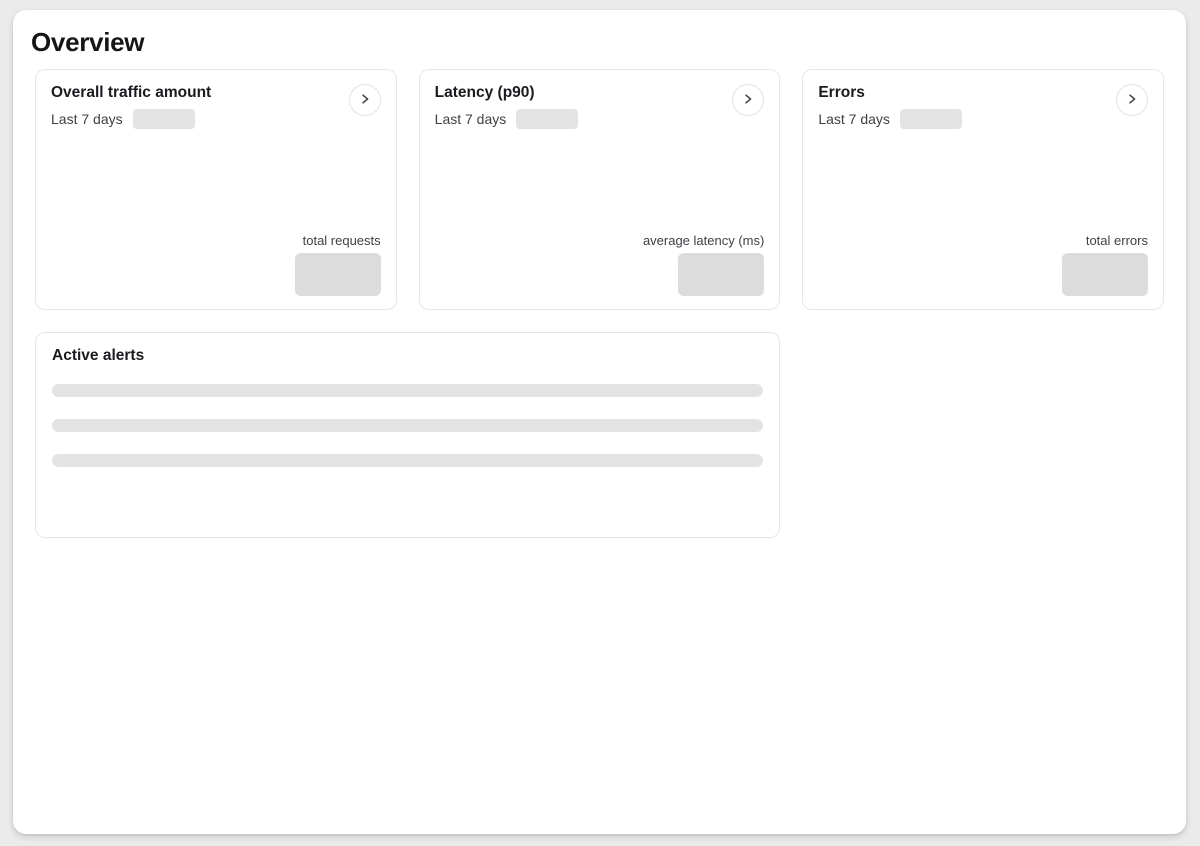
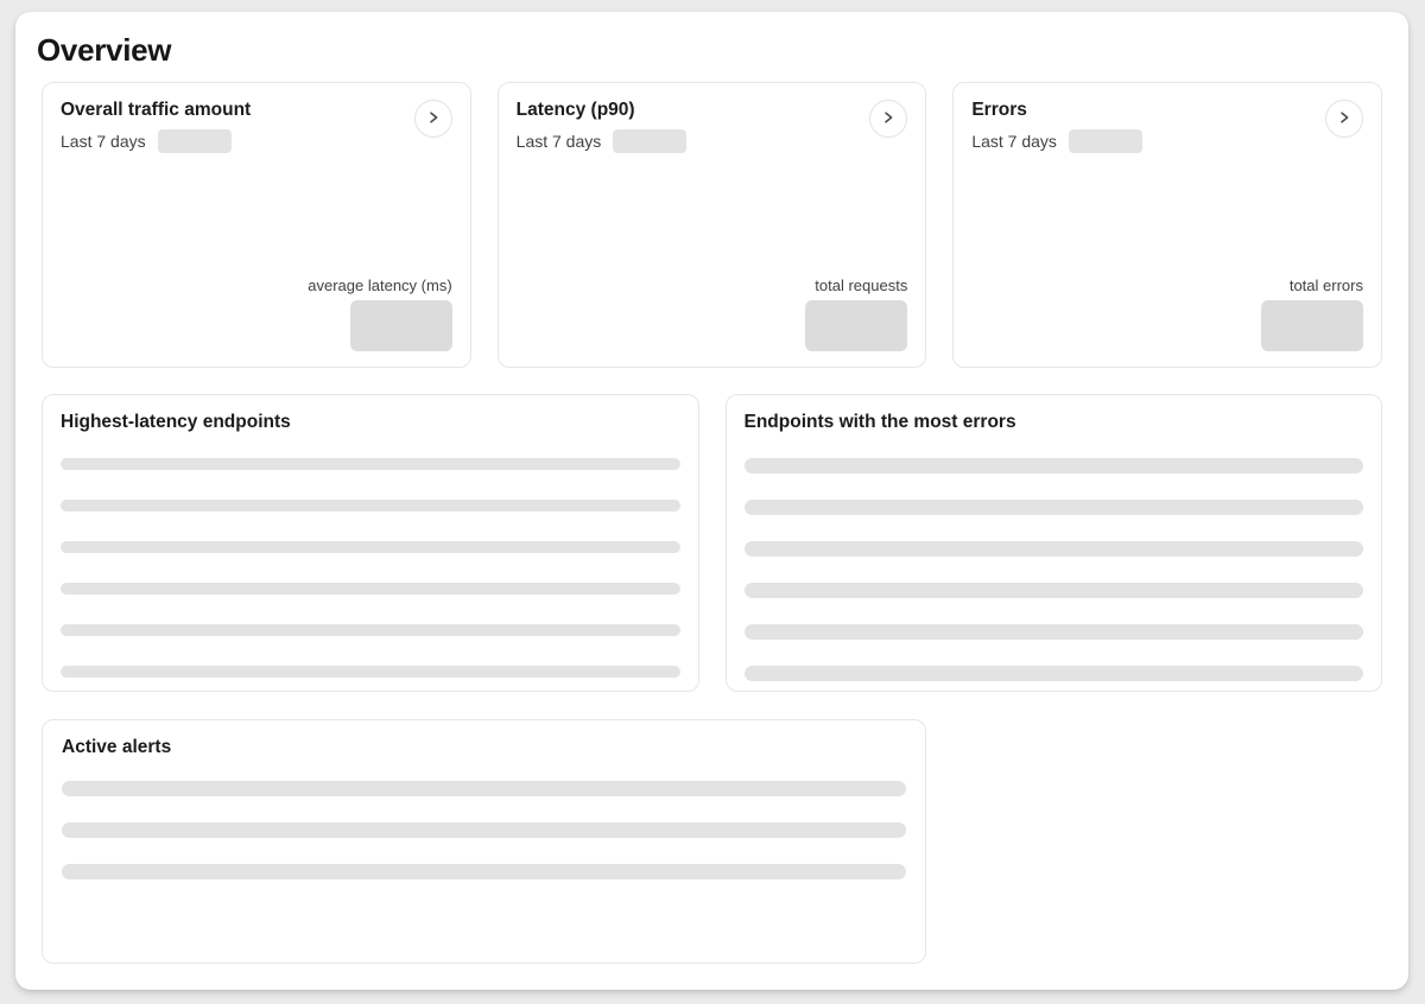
  Overview
  Overall traffic amount
  Last 7 days
- total requests
+ average latency (ms)
  Latency (p90)
  Last 7 days
- average latency (ms)
+ total requests
  Errors
  Last 7 days
  total errors
+ Highest-latency endpoints
+ Endpoints with the most errors
  Active alerts
